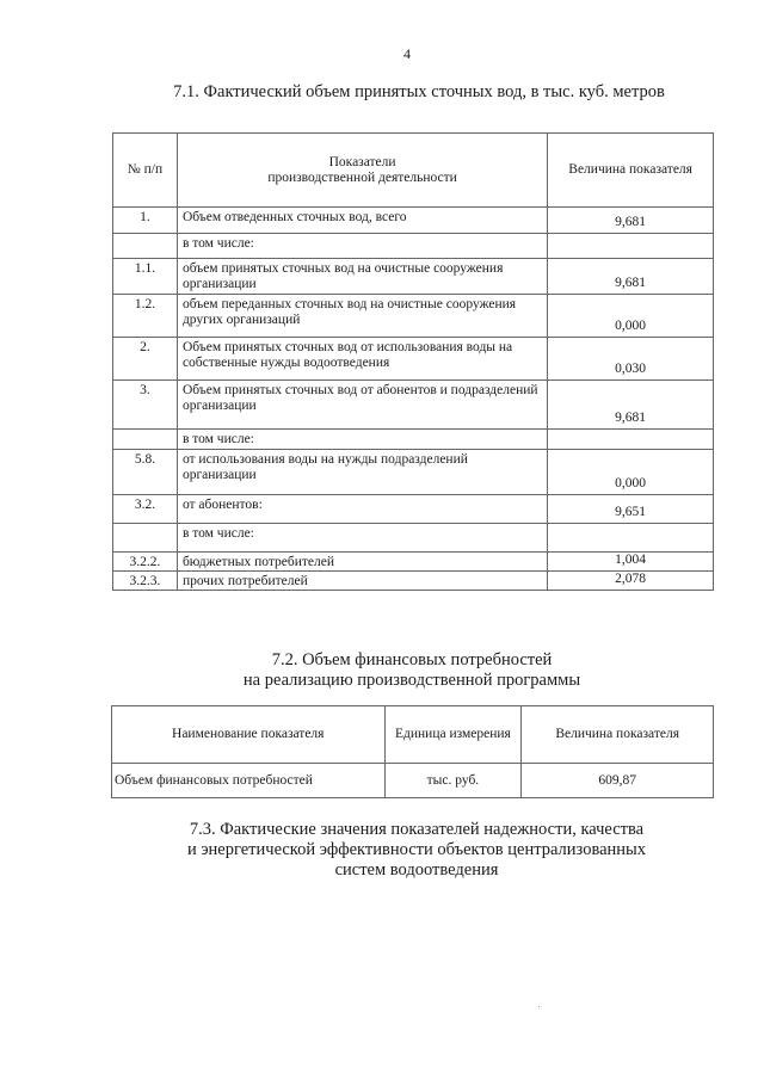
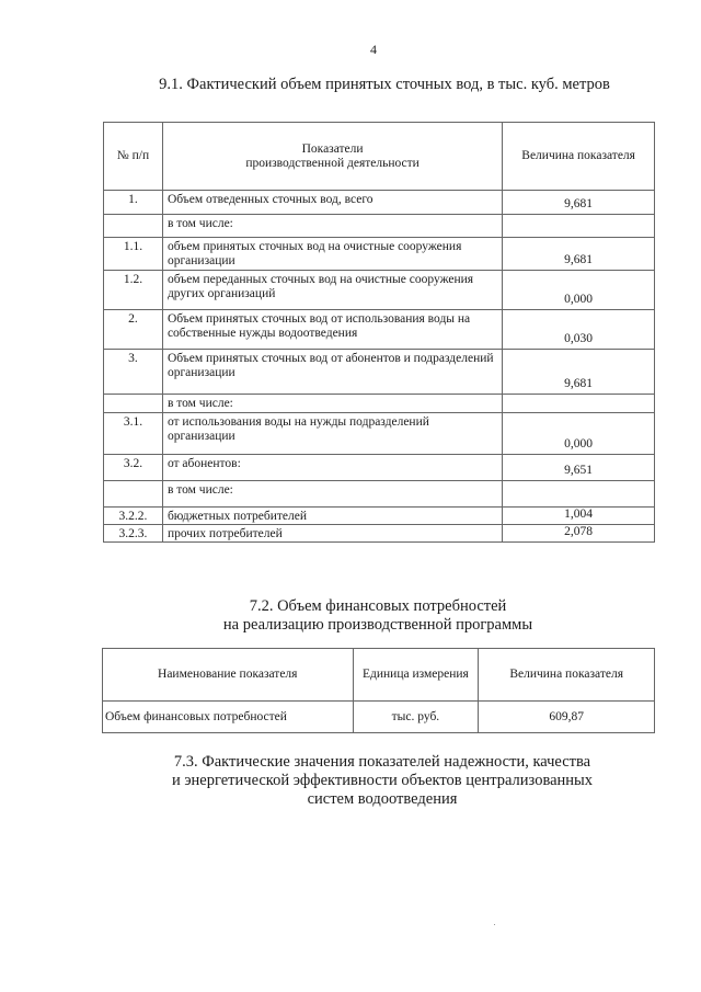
  4
- 7.1. Фактический объем принятых сточных вод, в тыс. куб. метров
+ 9.1. Фактический объем принятых сточных вод, в тыс. куб. метров
  № п/п	Показатели производственной деятельности	Величина показателя
  1.	Объем отведенных сточных вод, всего	9,681
  	в том числе:
  1.1.	объем принятых сточных вод на очистные сооружения организации	9,681
  1.2.	объем переданных сточных вод на очистные сооружения других организаций	0,000
  2.	Объем принятых сточных вод от использования воды на собственные нужды водоотведения	0,030
  3.	Объем принятых сточных вод от абонентов и подразделений организации	9,681
  	в том числе:
- 5.8.	от использования воды на нужды подразделений организации	0,000
+ 3.1.	от использования воды на нужды подразделений организации	0,000
  3.2.	от абонентов:	9,651
  	в том числе:
  3.2.2.	бюджетных потребителей	1,004
  3.2.3.	прочих потребителей	2,078
  7.2. Объем финансовых потребностей
  на реализацию производственной программы
  Наименование показателя	Единица измерения	Величина показателя
  Объем финансовых потребностей	тыс. руб.	609,87
  7.3. Фактические значения показателей надежности, качества
  и энергетической эффективности объектов централизованных
  систем водоотведения
